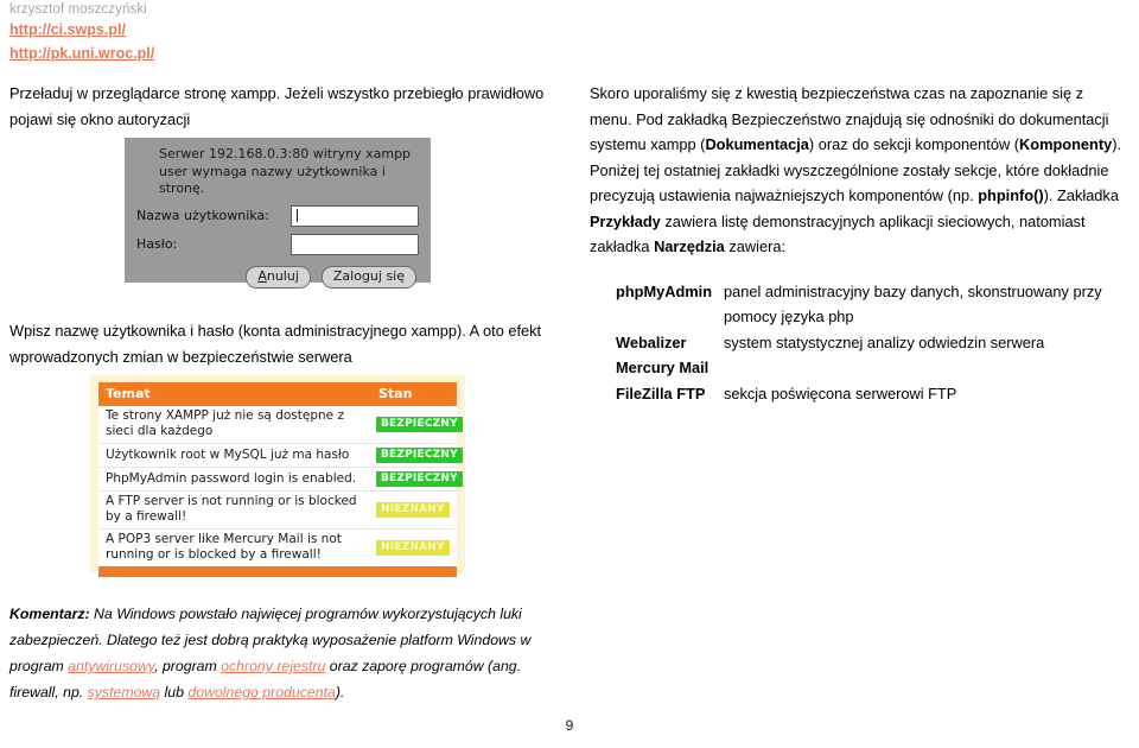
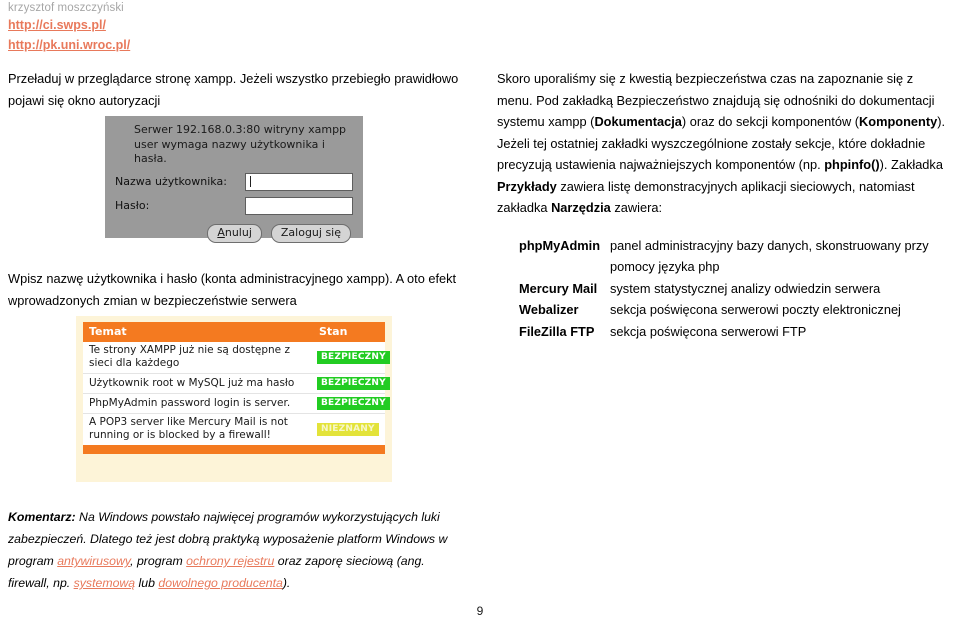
  krzysztof moszczyński
  http://ci.swps.pl/
  http://pk.uni.wroc.pl/
  Przeładuj w przeglądarce stronę xampp. Jeżeli wszystko przebiegło prawidłowo pojawi się okno autoryzacji
  Serwer 192.168.0.3:80 witryny xampp
- user wymaga nazwy użytkownika i stronę.
+ user wymaga nazwy użytkownika i hasła.
  Nazwa użytkownika:
  Hasło:
  Anuluj
  Zaloguj się
  Wpisz nazwę użytkownika i hasło (konta administracyjnego xampp). A oto efekt wprowadzonych zmian w bezpieczeństwie serwera
  Temat	Stan
  Te strony XAMPP już nie są dostępne z sieci dla każdego	BEZPIECZNY
  Użytkownik root w MySQL już ma hasło	BEZPIECZNY
- PhpMyAdmin password login is enabled.	BEZPIECZNY
+ PhpMyAdmin password login is server.	BEZPIECZNY
- A FTP server is not running or is blocked by a firewall!	NIEZNANY
  A POP3 server like Mercury Mail is not running or is blocked by a firewall!	NIEZNANY
- Skoro uporaliśmy się z kwestią bezpieczeństwa czas na zapoznanie się z menu. Pod zakładką Bezpieczeństwo znajdują się odnośniki do dokumentacji systemu xampp (Dokumentacja) oraz do sekcji komponentów (Komponenty). Poniżej tej ostatniej zakładki wyszczególnione zostały sekcje, które dokładnie precyzują ustawienia najważniejszych komponentów (np. phpinfo()). Zakładka Przykłady zawiera listę demonstracyjnych aplikacji sieciowych, natomiast zakładka Narzędzia zawiera:
+ Skoro uporaliśmy się z kwestią bezpieczeństwa czas na zapoznanie się z menu. Pod zakładką Bezpieczeństwo znajdują się odnośniki do dokumentacji systemu xampp (Dokumentacja) oraz do sekcji komponentów (Komponenty). Jeżeli tej ostatniej zakładki wyszczególnione zostały sekcje, które dokładnie precyzują ustawienia najważniejszych komponentów (np. phpinfo()). Zakładka Przykłady zawiera listę demonstracyjnych aplikacji sieciowych, natomiast zakładka Narzędzia zawiera:
  phpMyAdmin
  panel administracyjny bazy danych, skonstruowany przy pomocy języka php
- Webalizer
+ Mercury Mail
  system statystycznej analizy odwiedzin serwera
- Mercury Mail
+ Webalizer
+ sekcja poświęcona serwerowi poczty elektronicznej
  FileZilla FTP
  sekcja poświęcona serwerowi FTP
- Komentarz: Na Windows powstało najwięcej programów wykorzystujących luki zabezpieczeń. Dlatego też jest dobrą praktyką wyposażenie platform Windows w program antywirusowy, program ochrony rejestru oraz zaporę programów (ang. firewall, np. systemową lub dowolnego producenta).
+ Komentarz: Na Windows powstało najwięcej programów wykorzystujących luki zabezpieczeń. Dlatego też jest dobrą praktyką wyposażenie platform Windows w program antywirusowy, program ochrony rejestru oraz zaporę sieciową (ang. firewall, np. systemową lub dowolnego producenta).
  9
